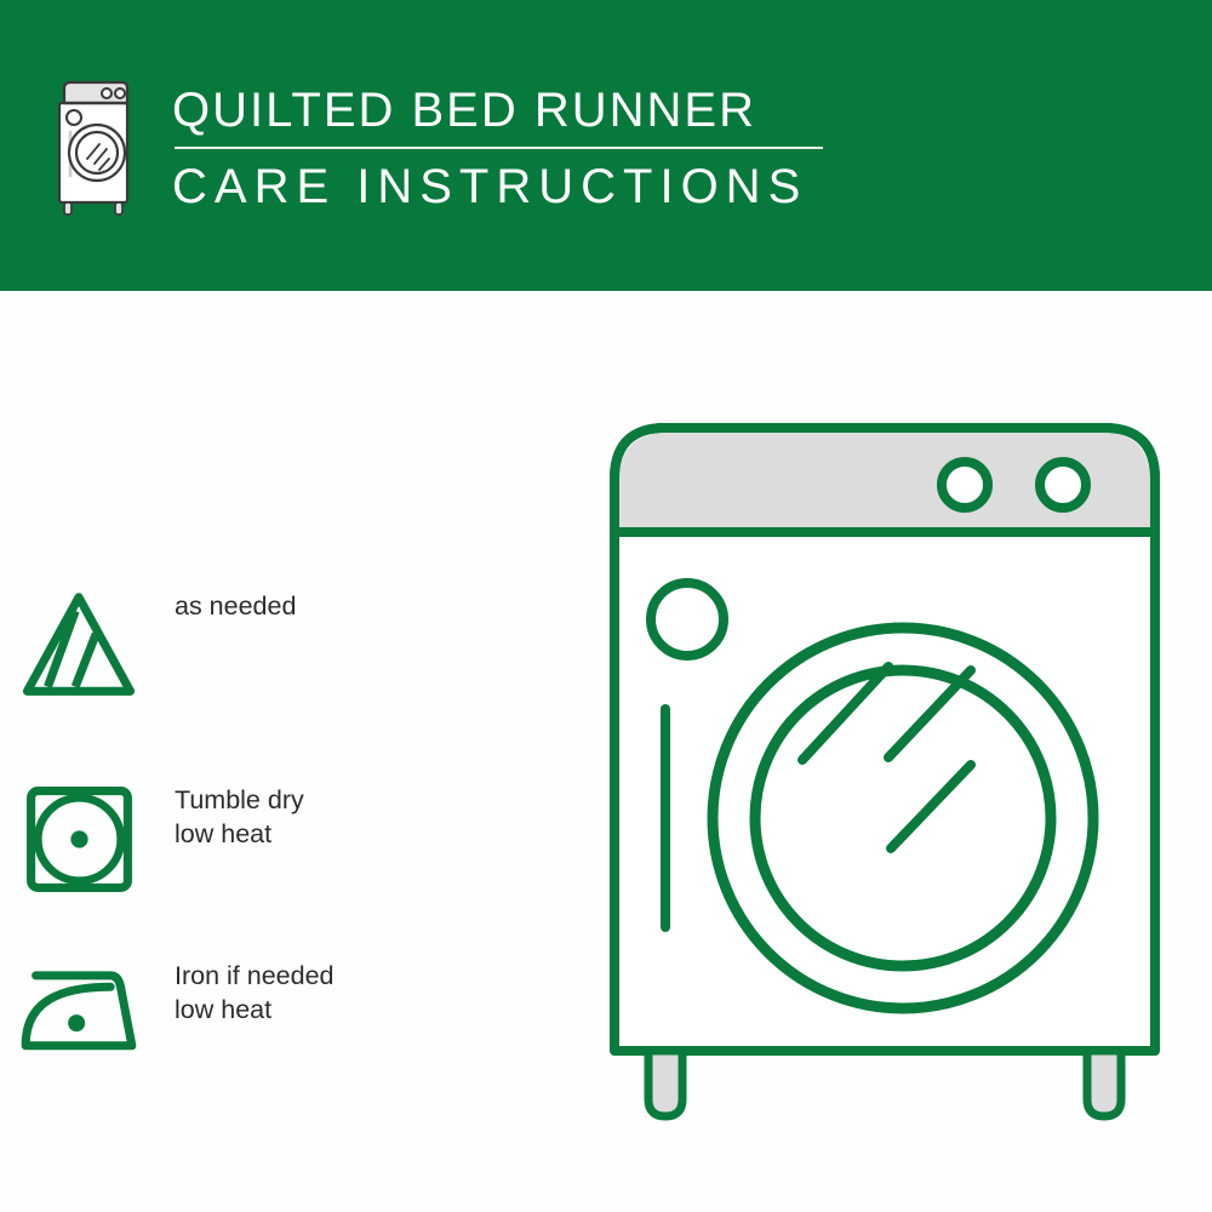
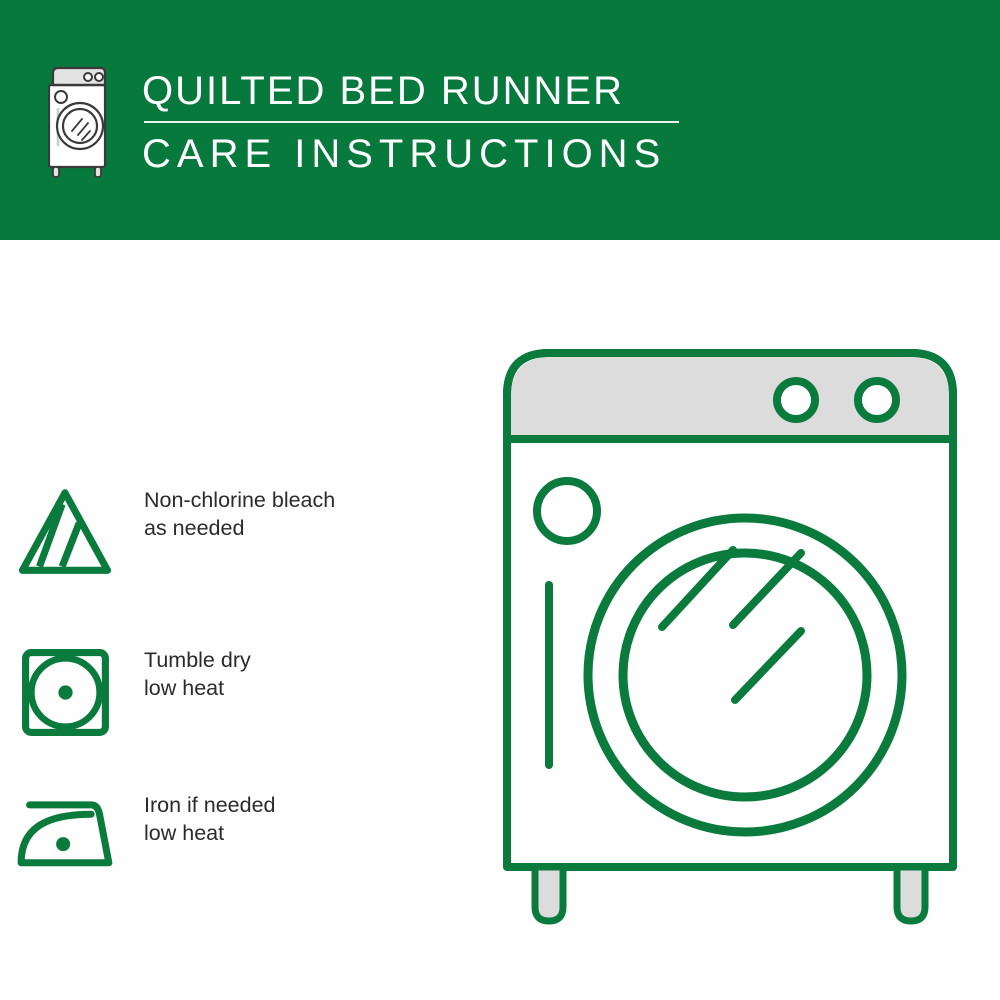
  QUILTED BED RUNNER
  CARE INSTRUCTIONS
+ Non-chlorine bleach
  as needed
  Tumble dry
  low heat
  Iron if needed
  low heat
